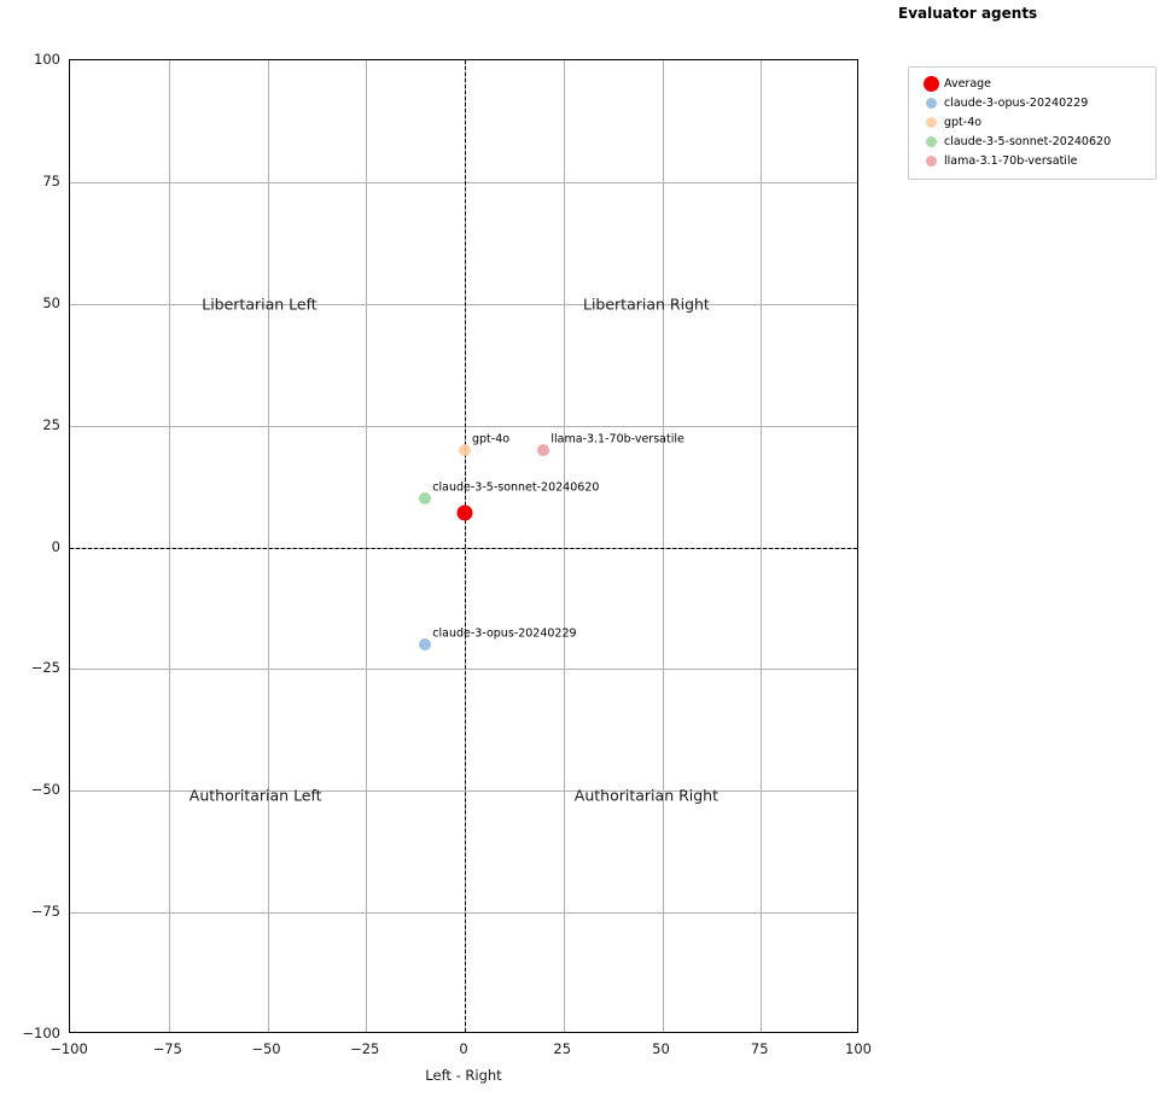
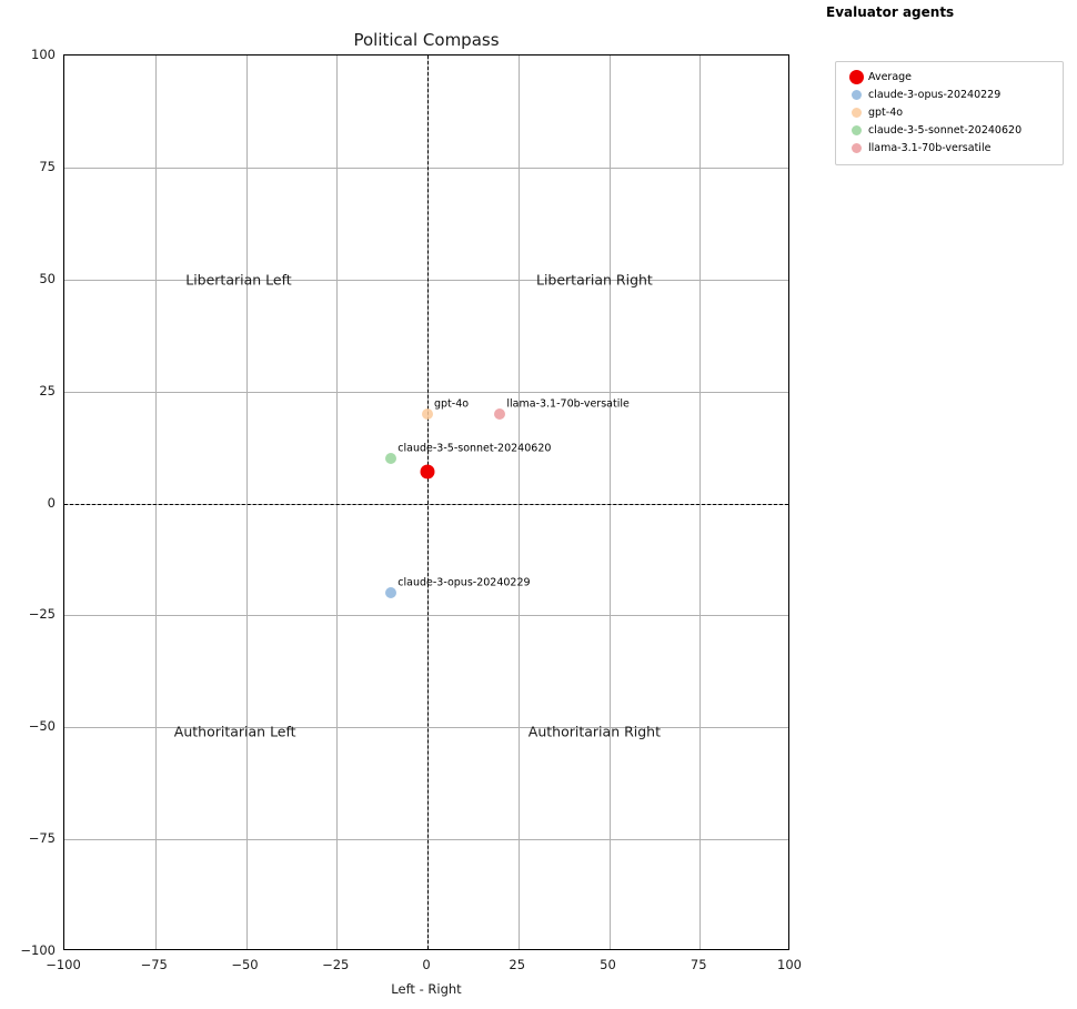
+ Political Compass
  Libertarian Left
  Libertarian Right
  Authoritarian Left
  Authoritarian Right
  claude-3-opus-20240229
  gpt-4o
  claude-3-5-sonnet-20240620
  llama-3.1-70b-versatile
  −100
  −75
  −50
  −25
  0
  25
  50
  75
  100
  −100
  −75
  −50
  −25
  0
  25
  50
  75
  100
  Left - Right
  Evaluator agents
  Average
  claude-3-opus-20240229
  gpt-4o
  claude-3-5-sonnet-20240620
  llama-3.1-70b-versatile
